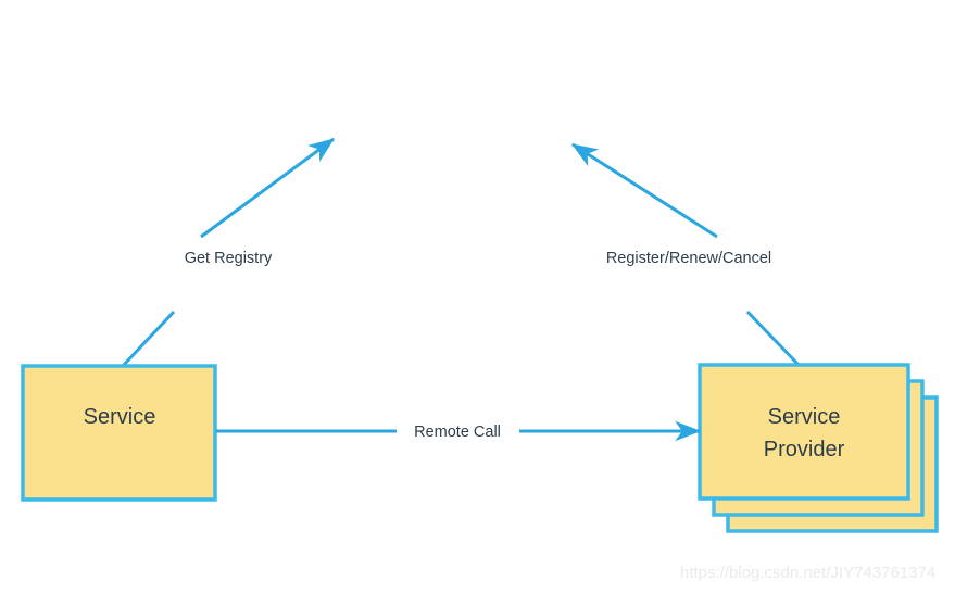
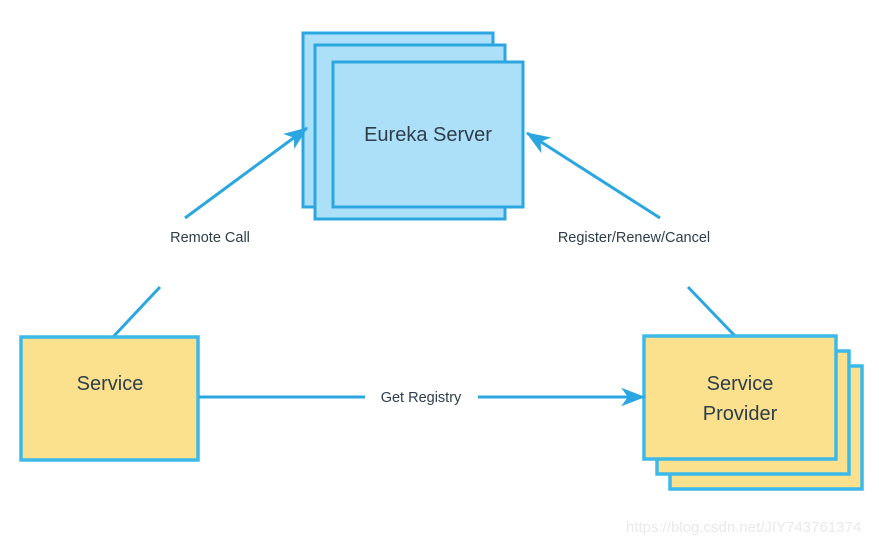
+ Eureka Server
- Get Registry
+ Remote Call
  Register/Renew/Cancel
  Service
  Service
  Provider
- Remote Call
+ Get Registry
